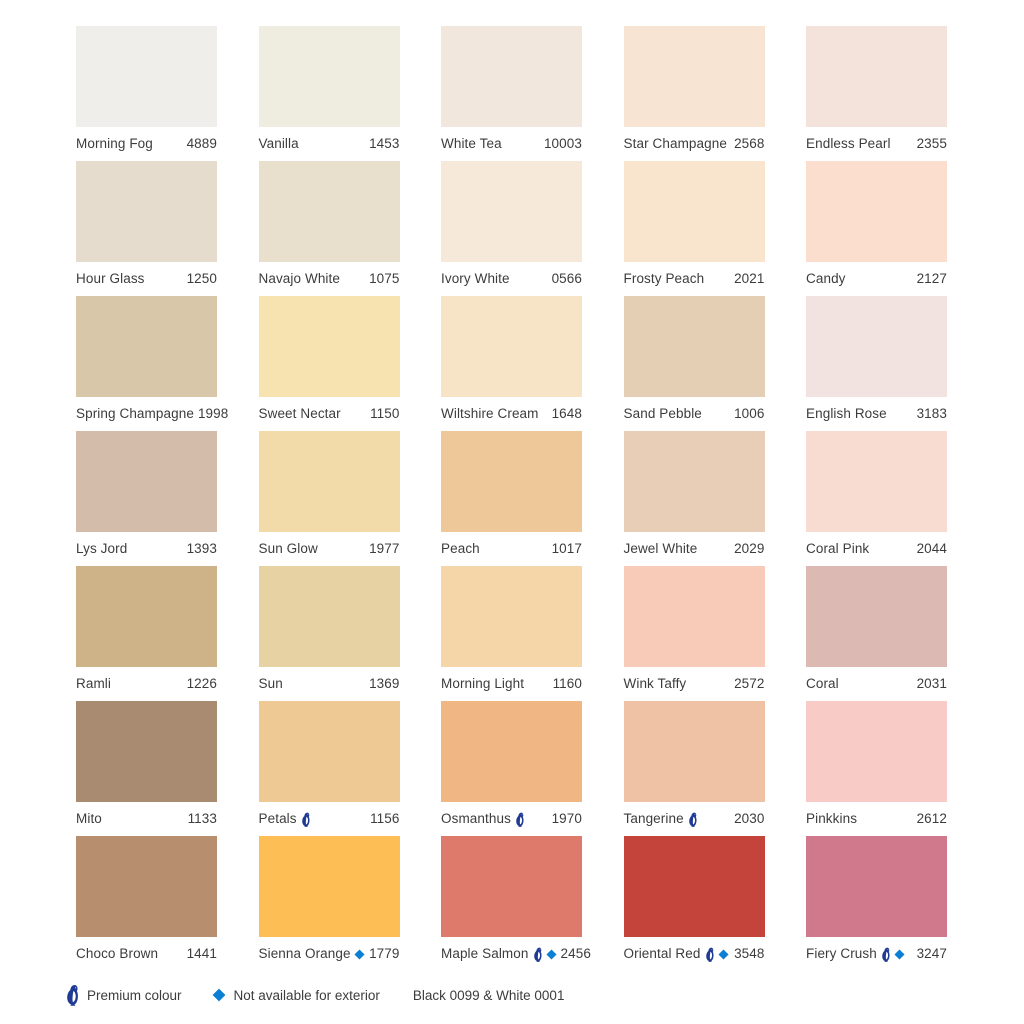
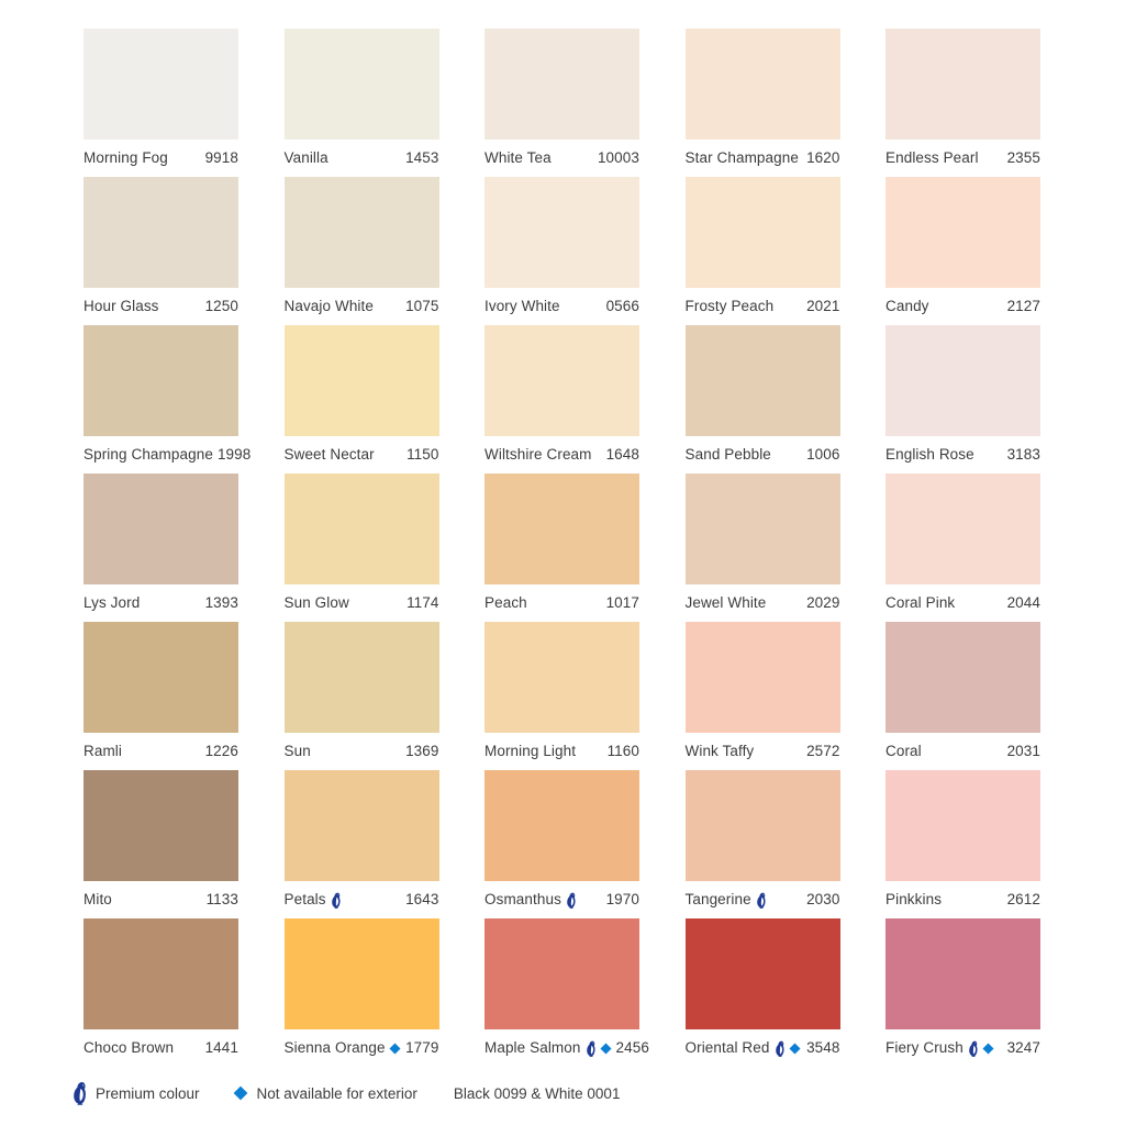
  Morning Fog
- 4889
+ 9918
  Vanilla
  1453
  White Tea
  10003
  Star Champagne
- 2568
+ 1620
  Endless Pearl
  2355
  Hour Glass
  1250
  Navajo White
  1075
  Ivory White
  0566
  Frosty Peach
  2021
  Candy
  2127
  Spring Champagne
  1998
  Sweet Nectar
  1150
  Wiltshire Cream
  1648
  Sand Pebble
  1006
  English Rose
  3183
  Lys Jord
  1393
  Sun Glow
- 1977
+ 1174
  Peach
  1017
  Jewel White
  2029
  Coral Pink
  2044
  Ramli
  1226
  Sun
  1369
  Morning Light
  1160
  Wink Taffy
  2572
  Coral
  2031
  Mito
  1133
  Petals
- 1156
+ 1643
  Osmanthus
  1970
  Tangerine
  2030
  Pinkkins
  2612
  Choco Brown
  1441
  Sienna Orange
  1779
  Maple Salmon
  2456
  Oriental Red
  3548
  Fiery Crush
  3247
  Premium colour
  Not available for exterior
  Black 0099 & White 0001
